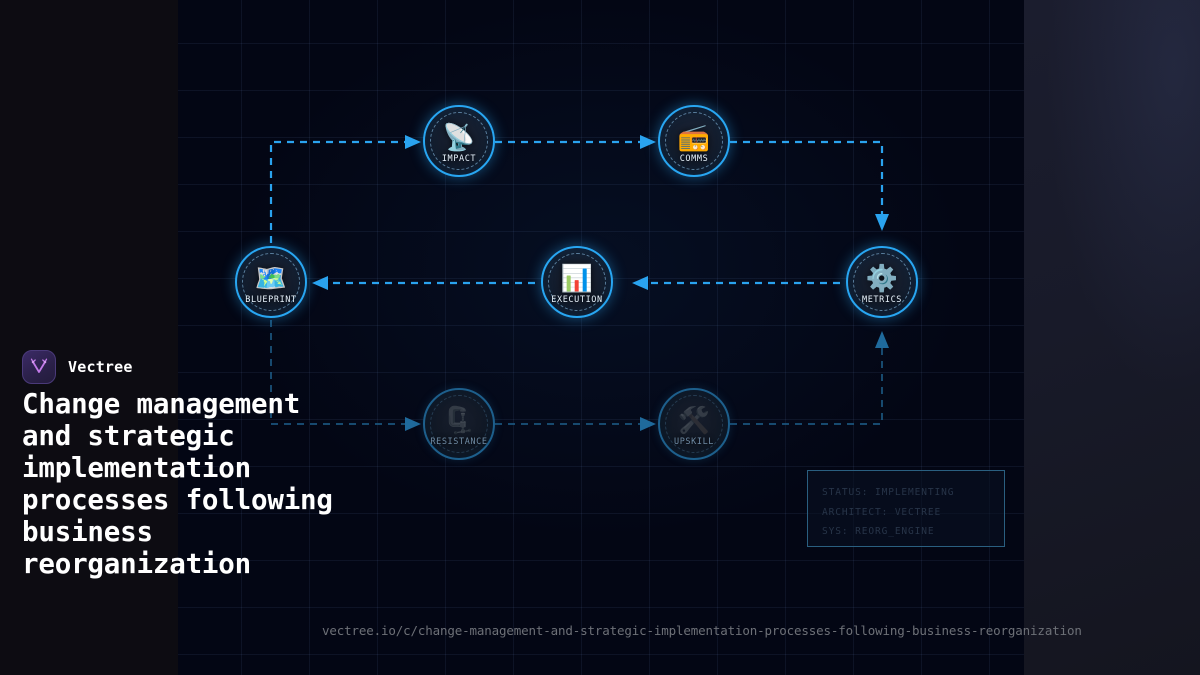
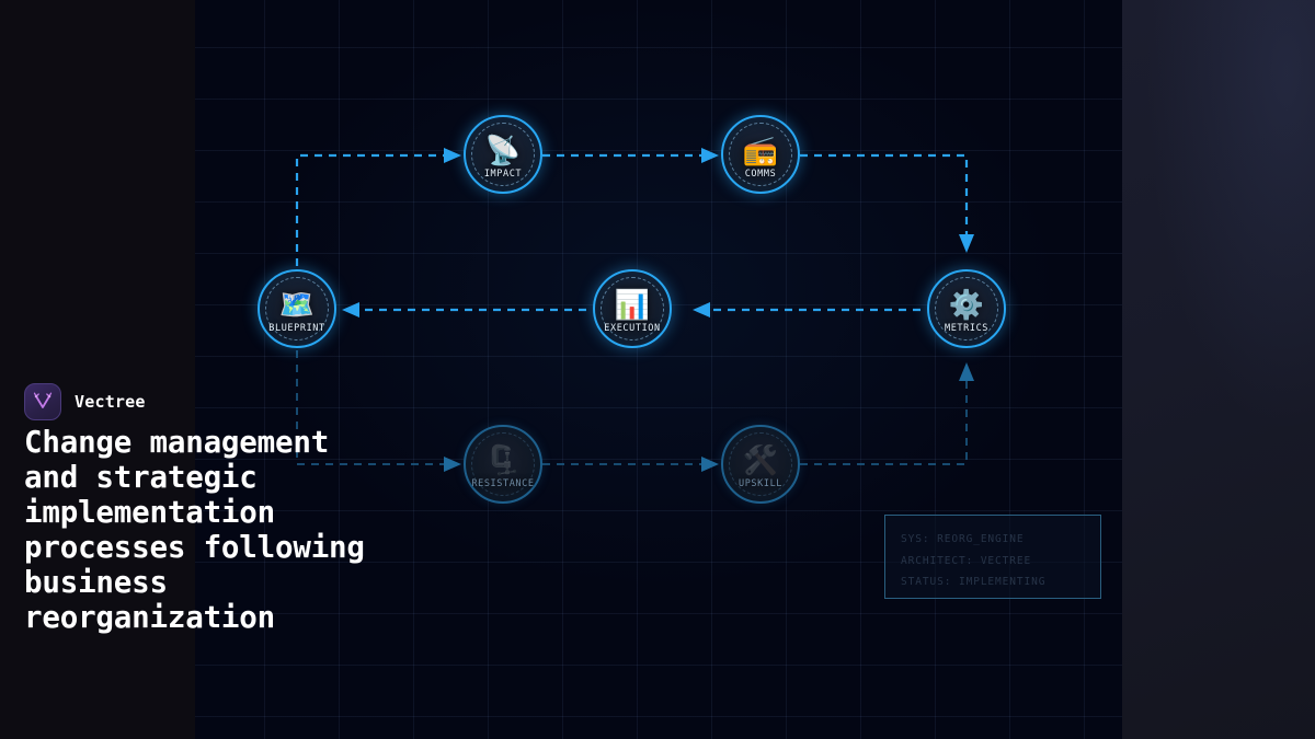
- STATUS: IMPLEMENTING
+ SYS: REORG_ENGINE
  ARCHITECT: VECTREE
- SYS: REORG_ENGINE
+ STATUS: IMPLEMENTING
  📡
  IMPACT
  📻
  COMMS
  🗺️
  BLUEPRINT
  📊
  EXECUTION
  ⚙️
  METRICS
  🗜️
  RESISTANCE
  🛠️
  UPSKILL
  Vectree
  Change management and strategic implementation processes following business reorganization
- vectree.io/c/change-management-and-strategic-implementation-processes-following-business-reorganization
